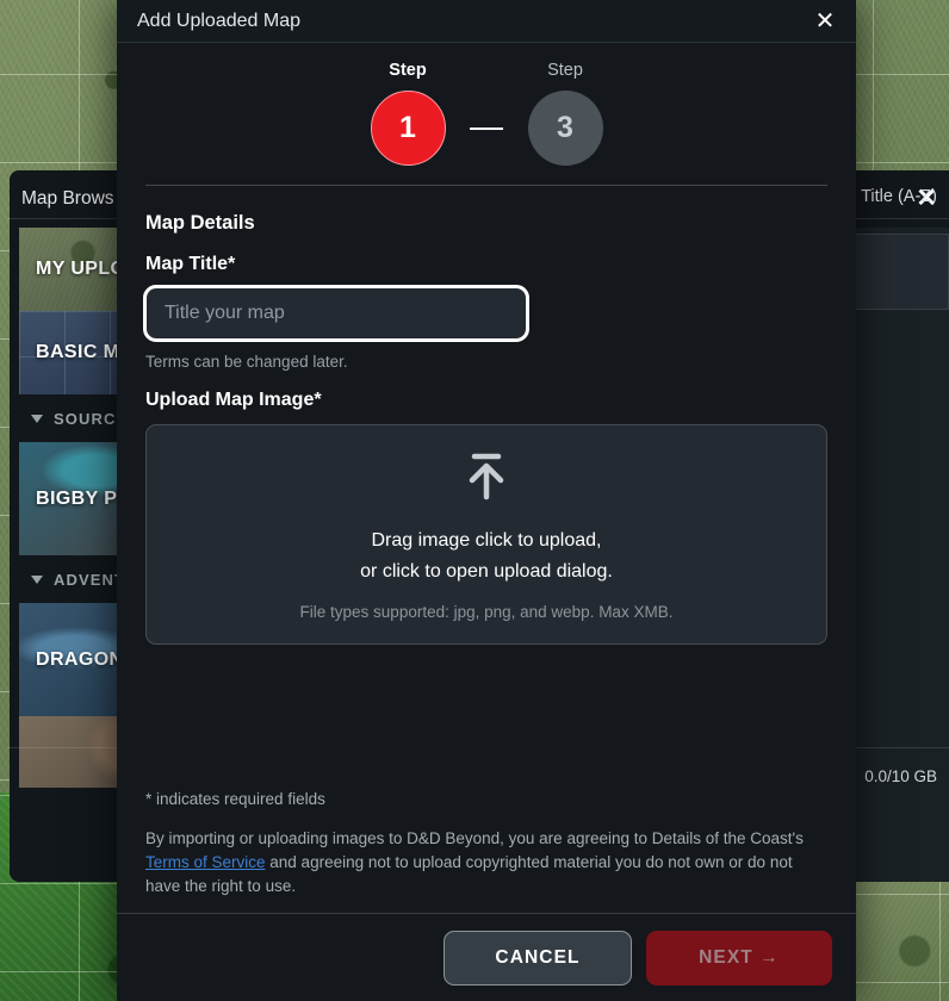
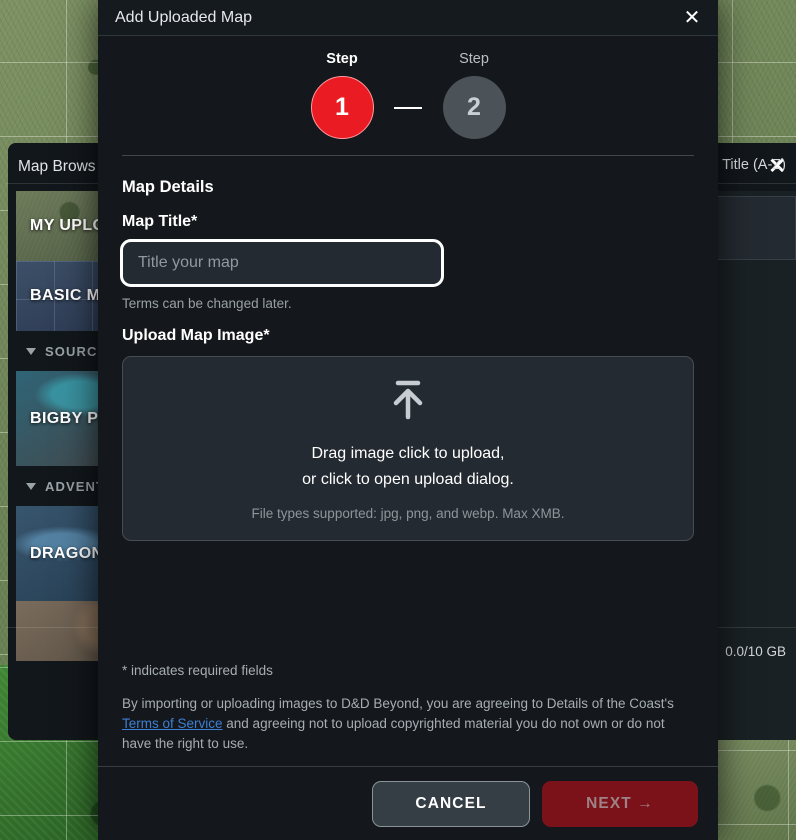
  Map Brows
  ✕
  MY UPL
  BASIC M
  SOURC
  BIGBY P
  ADVEN
  DRAGO
  Title (A-Z)
  0.0/10 GB
  Add Uploaded Map
  ✕
  Step
  1
  Step
- 3
+ 2
  Map Details
  Map Title*
  Title your map
  Terms can be changed later.
  Upload Map Image*
  Drag image click to upload,
  or click to open upload dialog.
  File types supported: jpg, png, and webp. Max XMB.
  * indicates required fields
  By importing or uploading images to D&D Beyond, you are agreeing to Details of the Coast's Terms of Service and agreeing not to upload copyrighted material you do not own or do not have the right to use.
  CANCEL
  NEXT →
